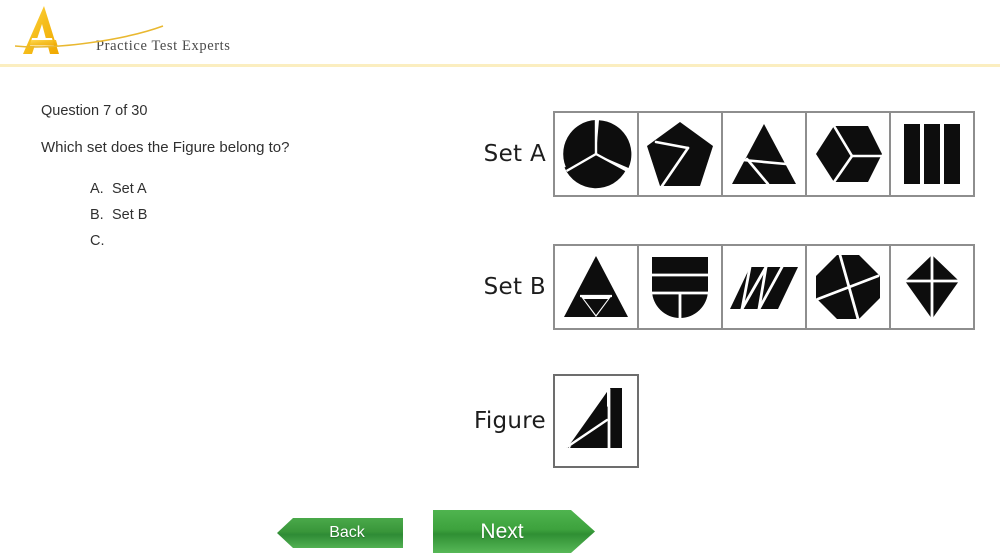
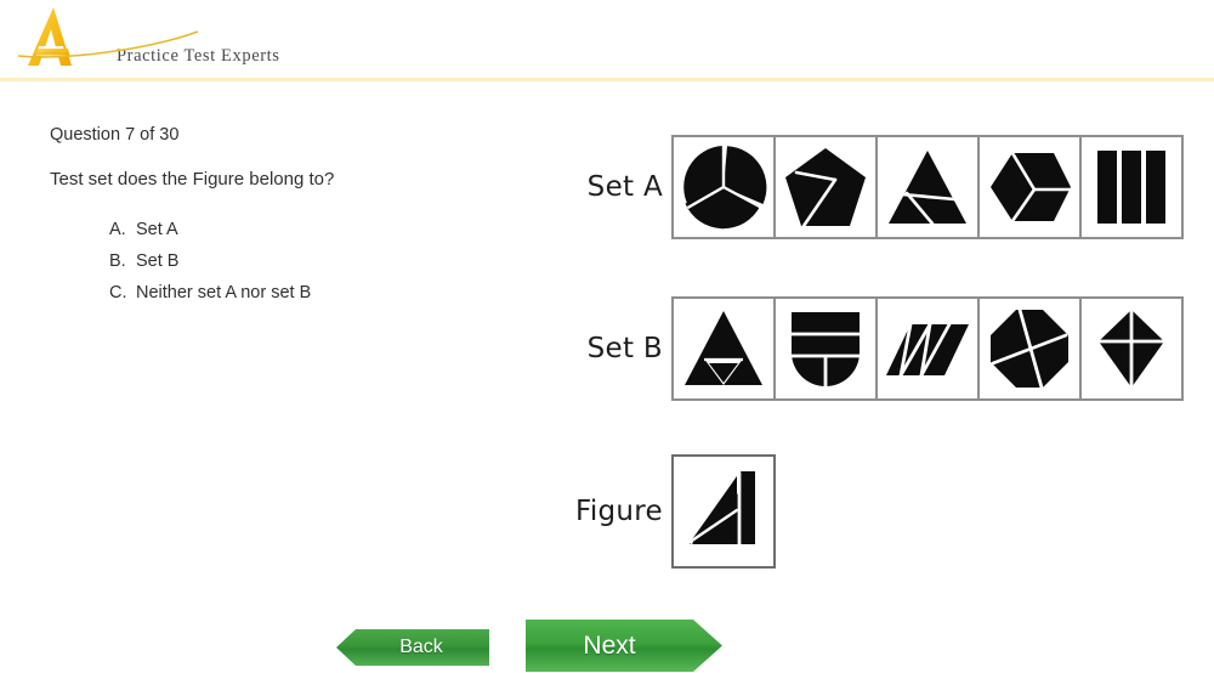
  Practice Test Experts
  Question 7 of 30
- Which set does the Figure belong to?
+ Test set does the Figure belong to?
  A.
  Set A
  B.
  Set B
  C.
+ Neither set A nor set B
  Set A
  Set B
  Figure
  Back
  Next
